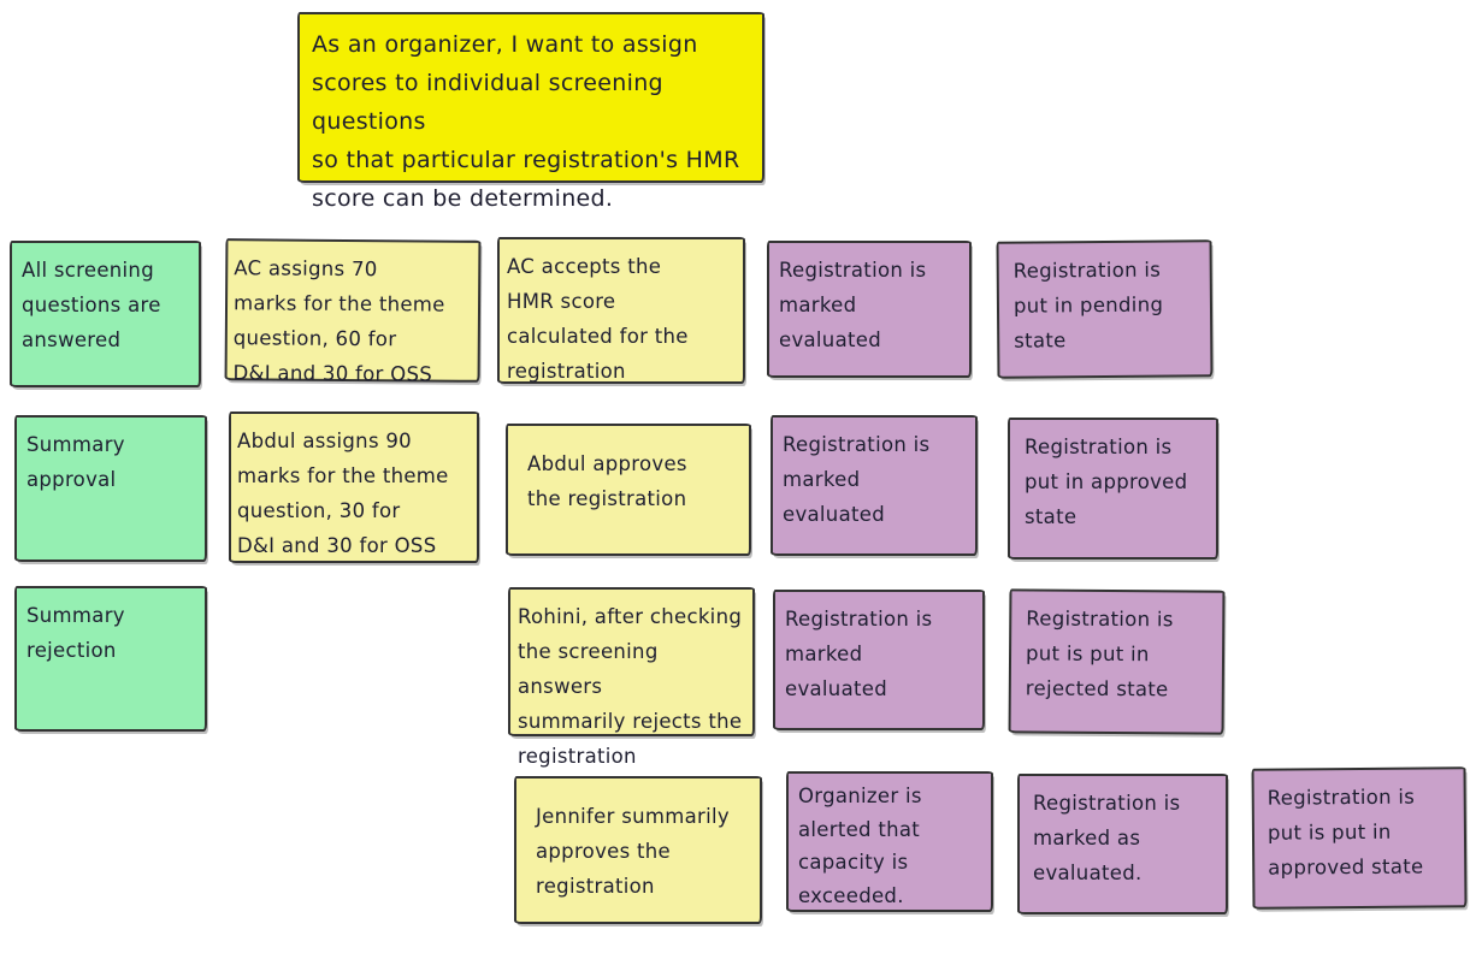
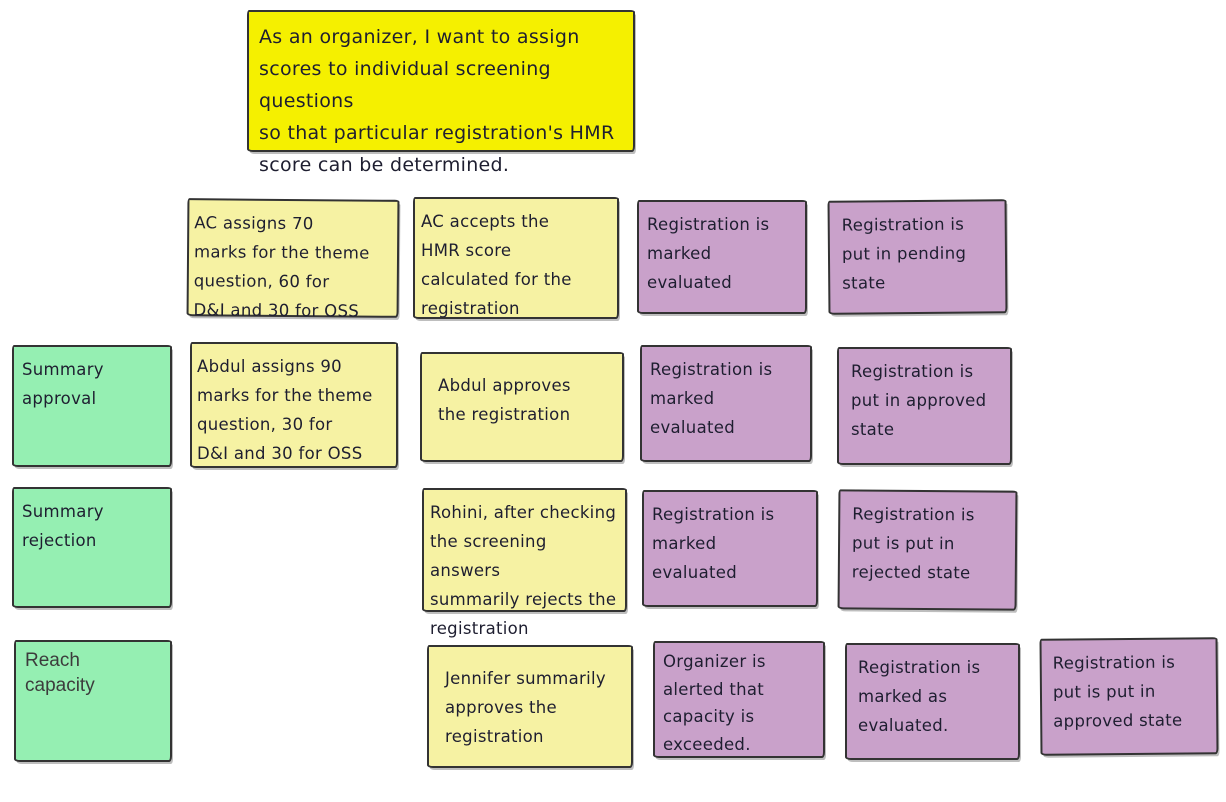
  As an organizer, I want to assign
  scores to individual screening questions
  so that particular registration's HMR
  score can be determined.
- All screening
- questions are
- answered
  AC assigns 70
  marks for the theme
  question, 60 for
  D&I and 30 for OSS
  AC accepts the
  HMR score
  calculated for the
  registration
  Registration is
  marked
  evaluated
  Registration is
  put in pending
  state
  Summary
  approval
  Abdul assigns 90
  marks for the theme
  question, 30 for
  D&I and 30 for OSS
  Abdul approves
  the registration
  Registration is
  marked
  evaluated
  Registration is
  put in approved
  state
  Summary
  rejection
  Rohini, after checking
  the screening answers
  summarily rejects the
  registration
  Registration is
  marked
  evaluated
  Registration is
  put is put in
  rejected state
+ Reach
+ capacity
  Jennifer summarily
  approves the
  registration
  Organizer is
  alerted that
  capacity is
  exceeded.
  Registration is
  marked as
  evaluated.
  Registration is
  put is put in
  approved state
